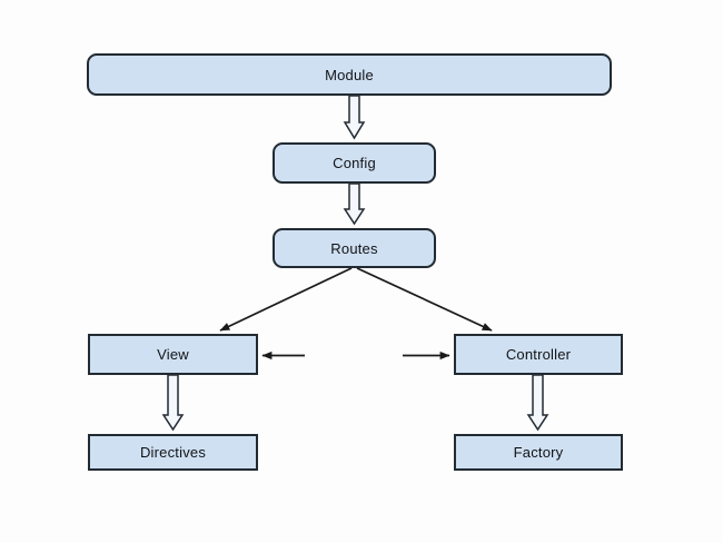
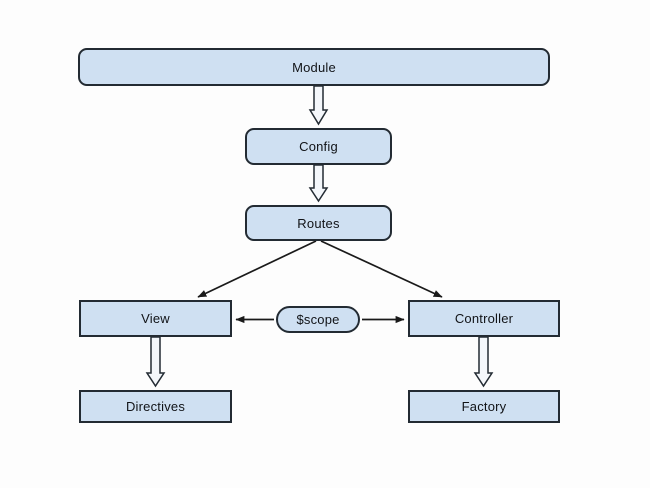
  Module
  Config
  Routes
  View
+ $scope
  Controller
  Directives
  Factory
